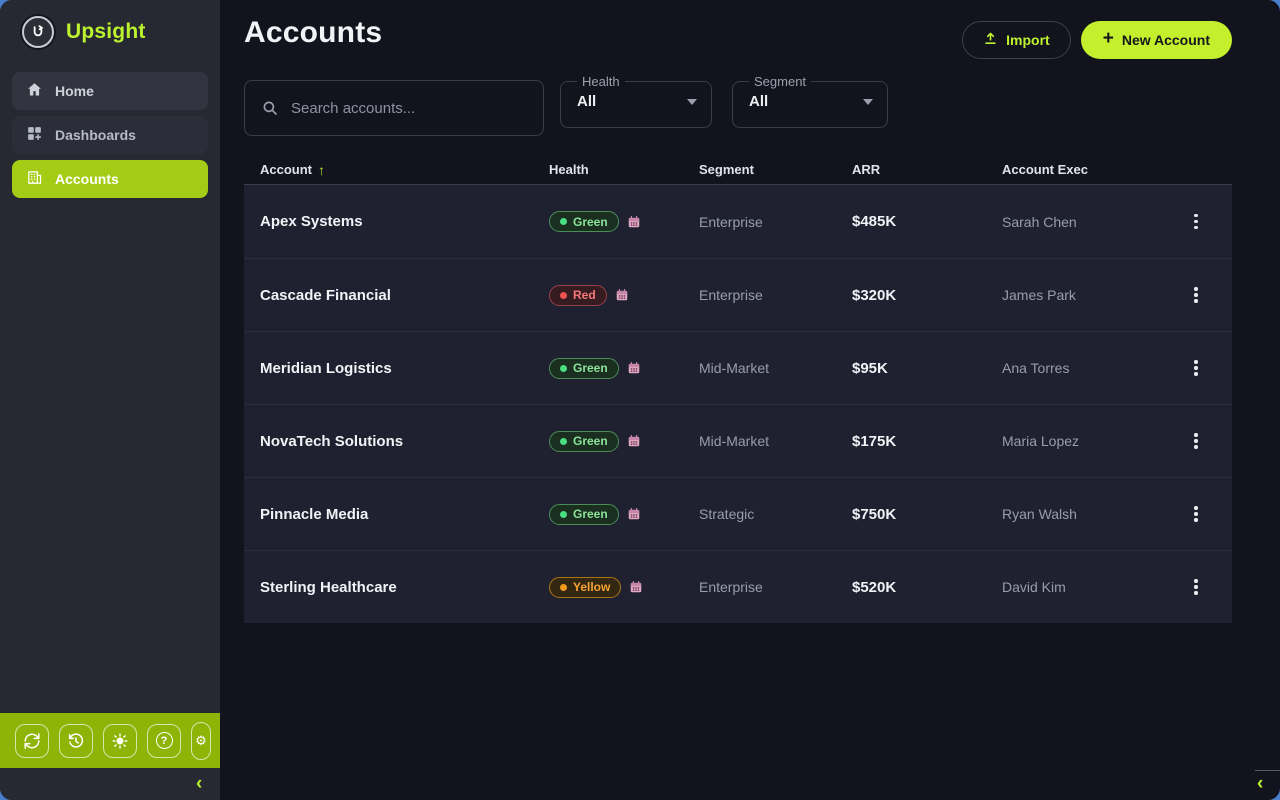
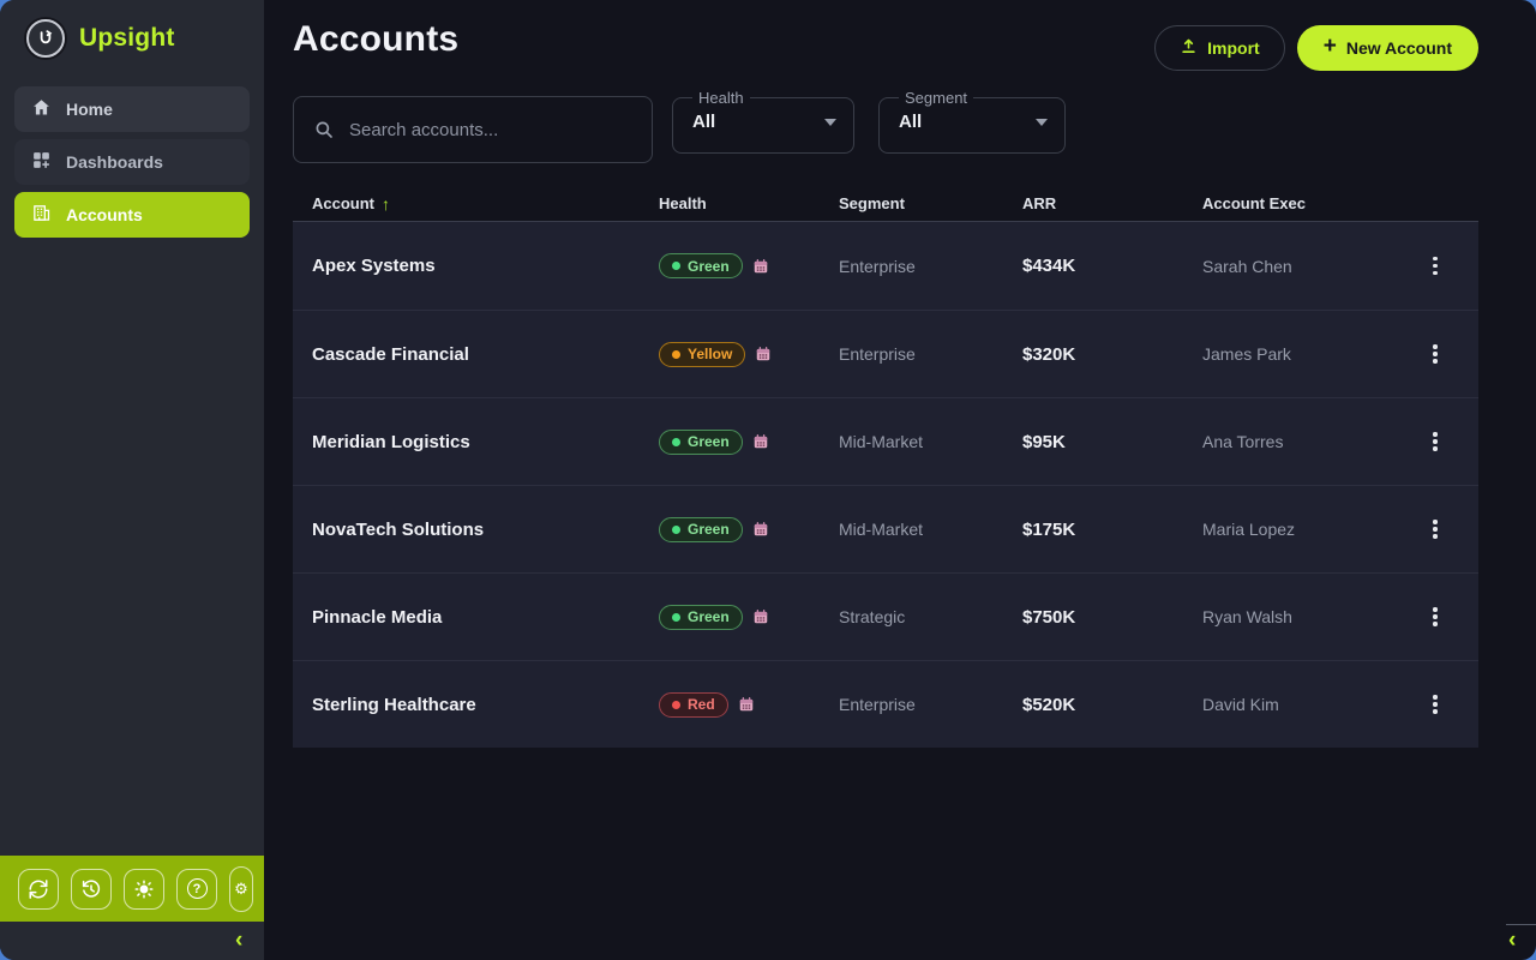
  Upsight
  Home
  Dashboards
  Accounts
  ?
  ⚙
  ‹
  Accounts
  Import
  +
  New Account
  Search accounts...
  Health
  All
  Segment
  All
  Account
  ↑
  Health
  Segment
  ARR
  Account Exec
  Apex Systems
  Green
  Enterprise
- $485K
+ $434K
  Sarah Chen
  Cascade Financial
- Red
+ Yellow
  Enterprise
  $320K
  James Park
  Meridian Logistics
  Green
  Mid-Market
  $95K
  Ana Torres
  NovaTech Solutions
  Green
  Mid-Market
  $175K
  Maria Lopez
  Pinnacle Media
  Green
  Strategic
  $750K
  Ryan Walsh
  Sterling Healthcare
- Yellow
+ Red
  Enterprise
  $520K
  David Kim
  ‹
